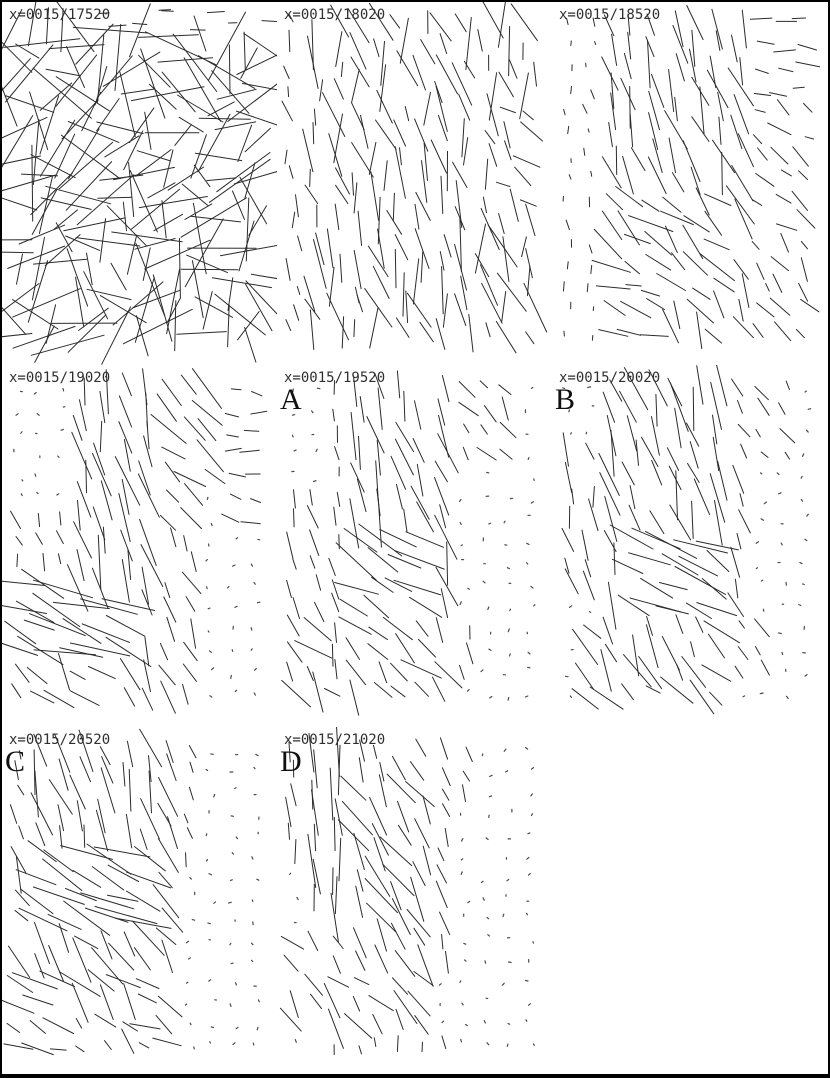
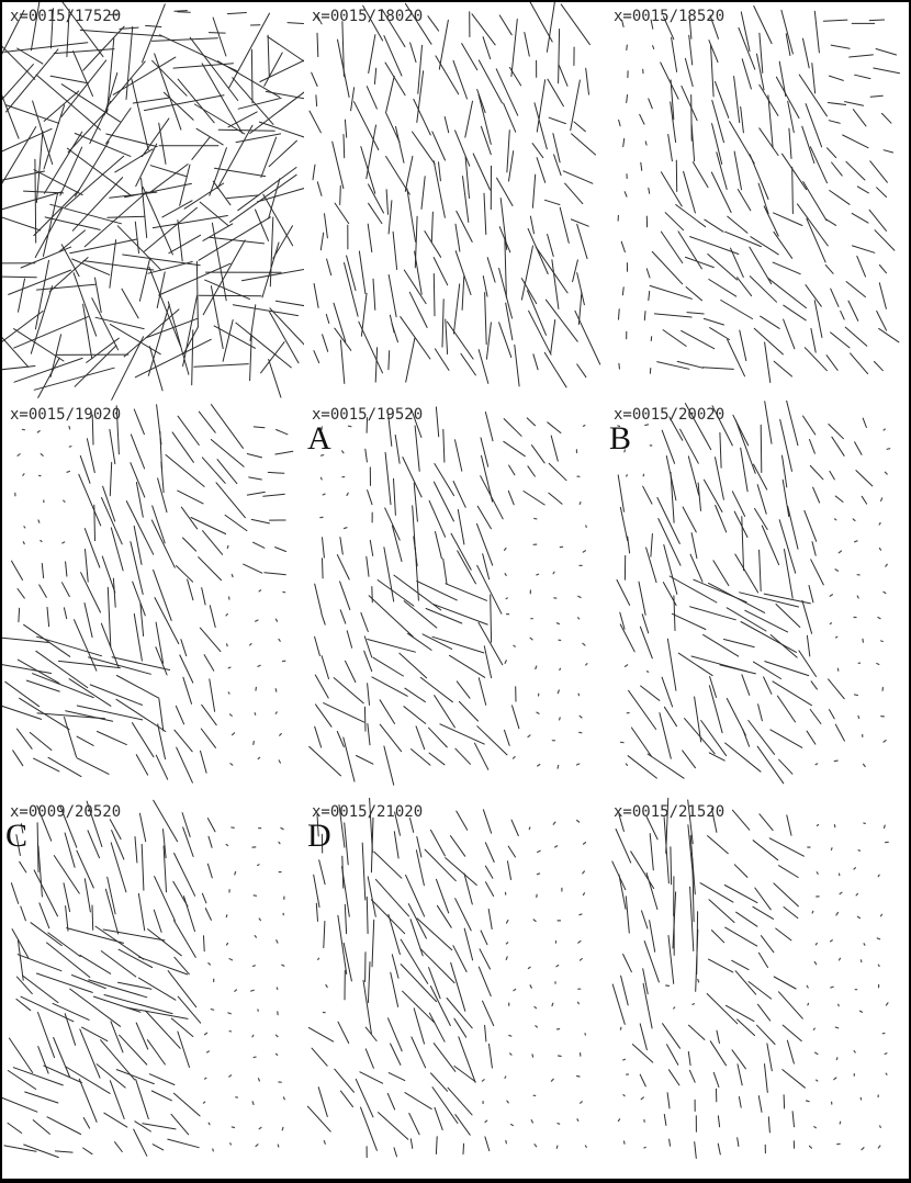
  x=0015/17520
  x=0015/18020
  x=0015/18520
  x=0015/19020
  x=0015/19520
  A
  x=0015/20020
  B
- x=0015/20520
+ x=0009/20520
  C
  x=0015/21020
  D
+ x=0015/21520
